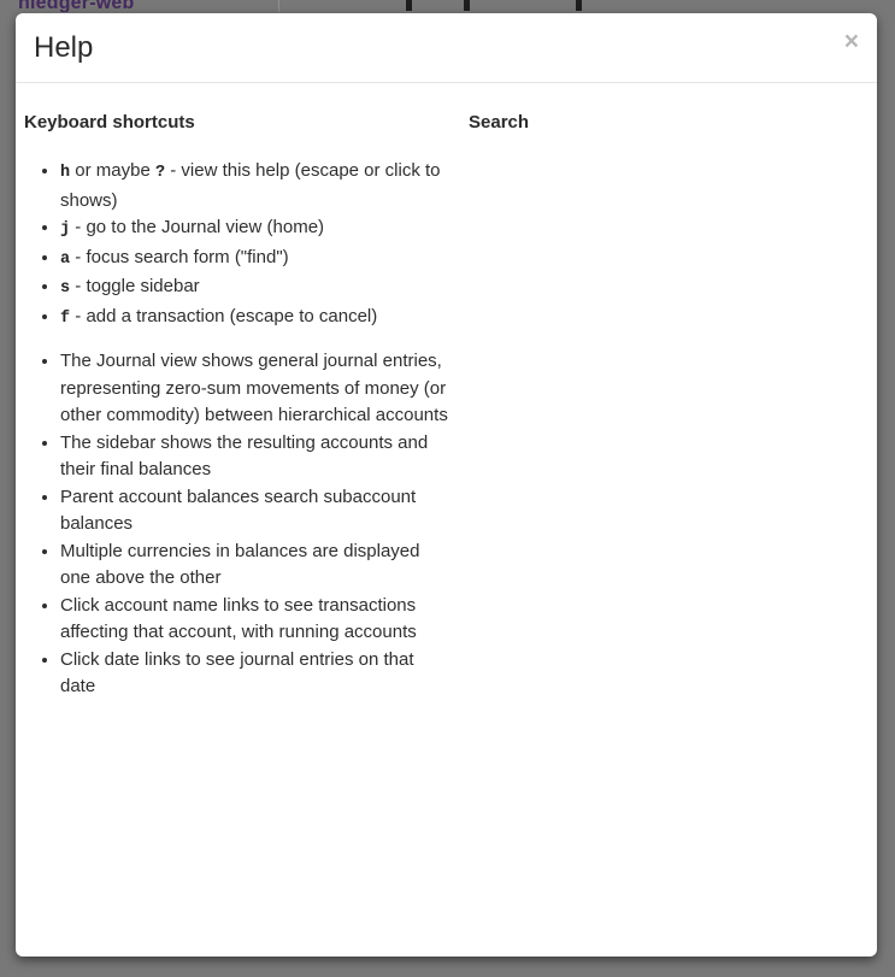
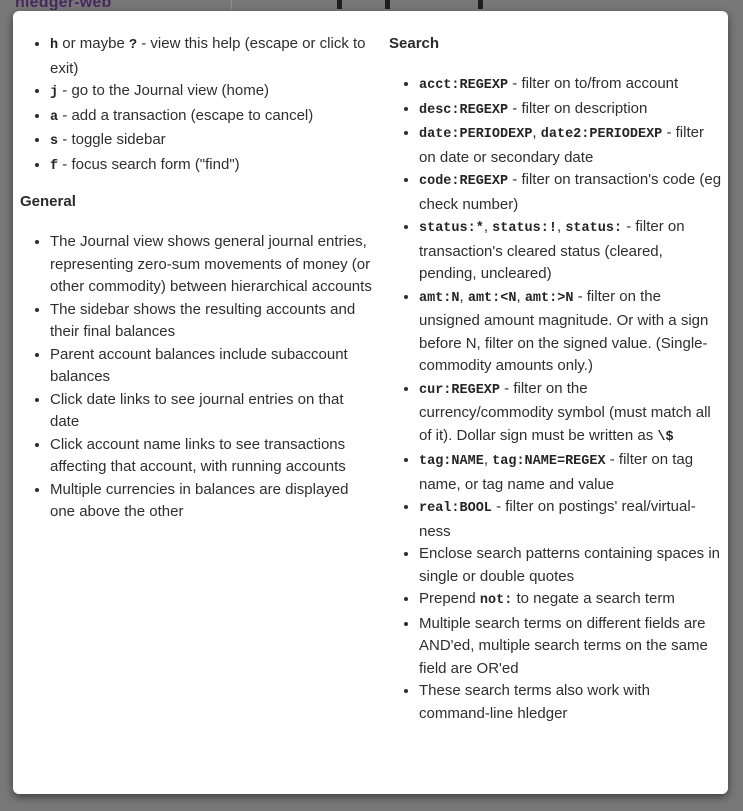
  hledger-web
- Help
- ×
- Keyboard shortcuts
- h or maybe ? - view this help (escape or click to shows)
+ h or maybe ? - view this help (escape or click to exit)
  j - go to the Journal view (home)
- a - focus search form ("find")
+ a - add a transaction (escape to cancel)
  s - toggle sidebar
- f - add a transaction (escape to cancel)
+ f - focus search form ("find")
+ General
  The Journal view shows general journal entries, representing zero-sum movements of money (or other commodity) between hierarchical accounts
  The sidebar shows the resulting accounts and their final balances
- Parent account balances search subaccount balances
+ Parent account balances include subaccount balances
- Multiple currencies in balances are displayed one above the other
+ Click date links to see journal entries on that date
  Click account name links to see transactions affecting that account, with running accounts
- Click date links to see journal entries on that date
+ Multiple currencies in balances are displayed one above the other
  Search
+ acct:REGEXP - filter on to/from account
+ desc:REGEXP - filter on description
+ date:PERIODEXP, date2:PERIODEXP - filter on date or secondary date
+ code:REGEXP - filter on transaction's code (eg check number)
+ status:*, status:!, status: - filter on transaction's cleared status (cleared, pending, uncleared)
+ amt:N, amt:<N, amt:>N - filter on the unsigned amount magnitude. Or with a sign before N, filter on the signed value. (Single-commodity amounts only.)
+ cur:REGEXP - filter on the currency/commodity symbol (must match all of it). Dollar sign must be written as \$
+ tag:NAME, tag:NAME=REGEX - filter on tag name, or tag name and value
+ real:BOOL - filter on postings' real/virtual-ness
+ Enclose search patterns containing spaces in single or double quotes
+ Prepend not: to negate a search term
+ Multiple search terms on different fields are AND'ed, multiple search terms on the same field are OR'ed
+ These search terms also work with command-line hledger
